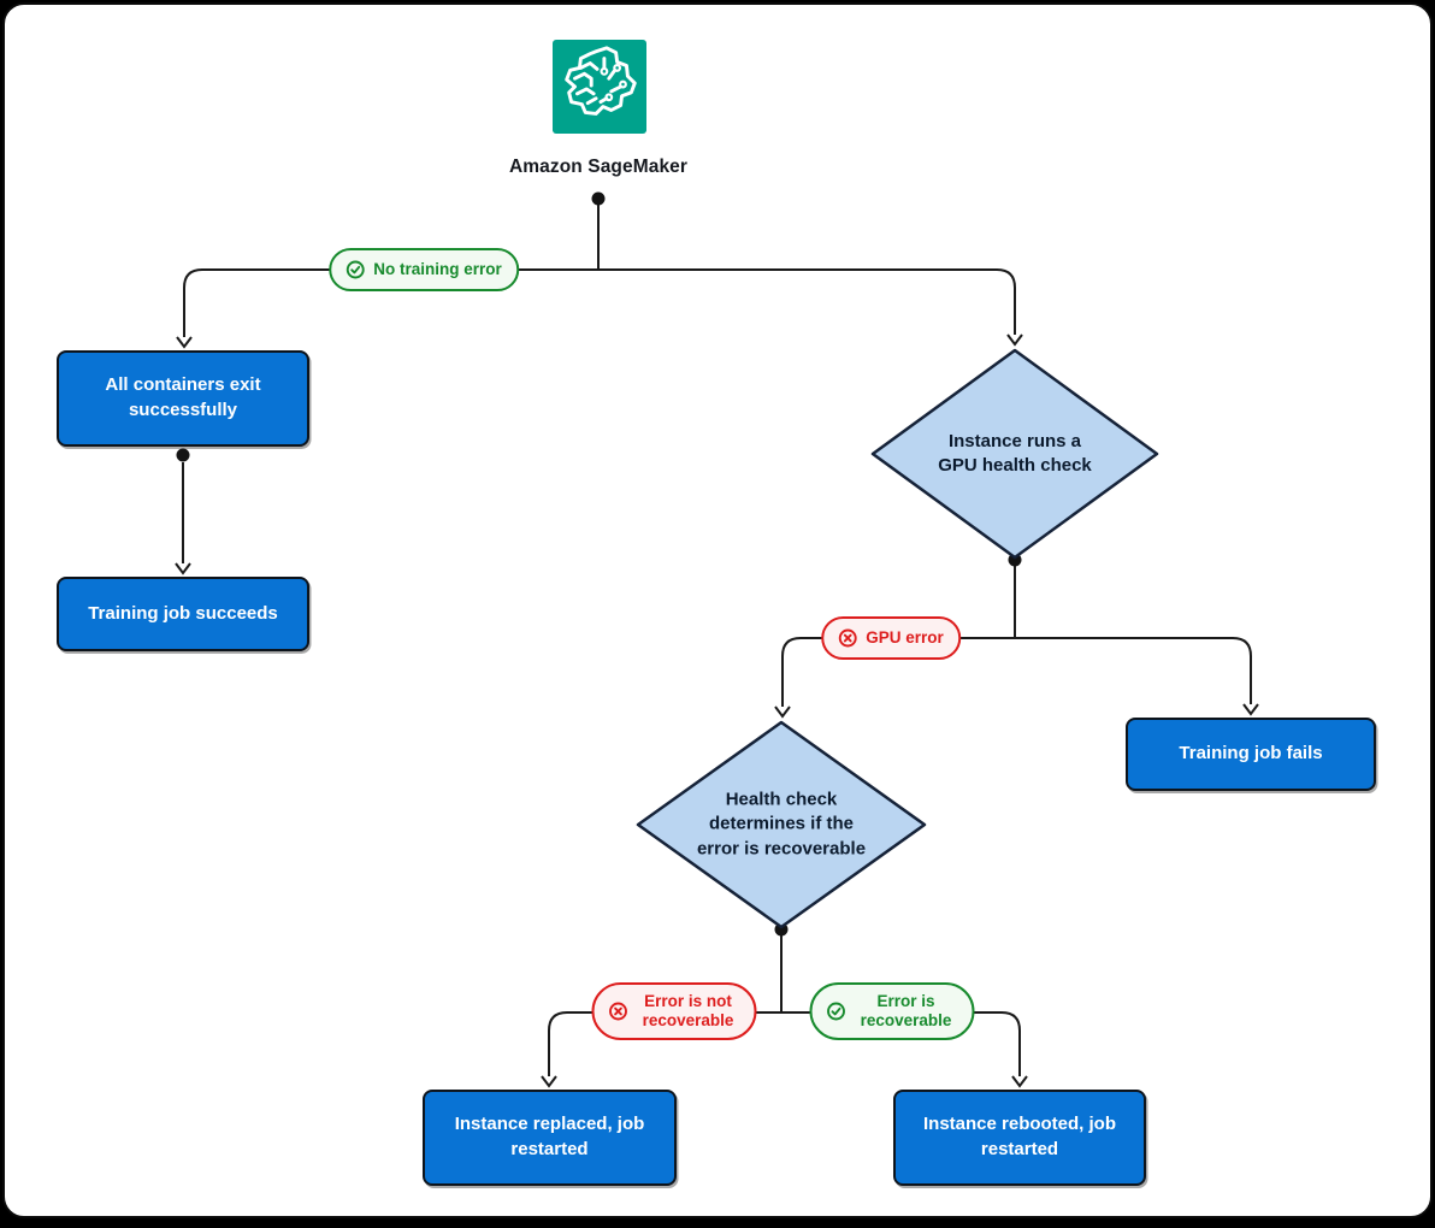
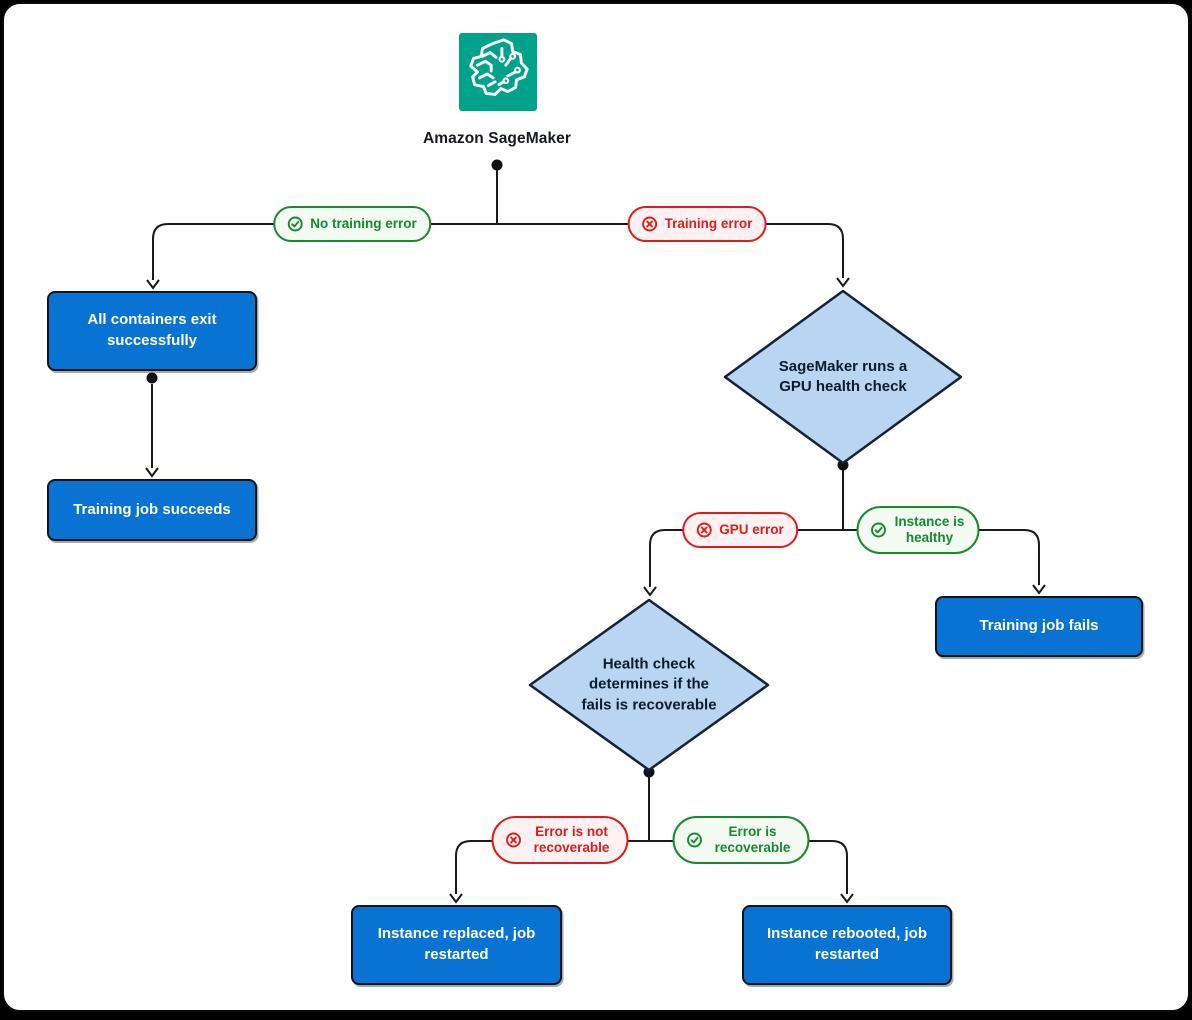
  Amazon SageMaker
  All containers exit successfully
  Training job succeeds
  Training job fails
  Instance replaced, job restarted
  Instance rebooted, job restarted
- Instance runs a GPU health check
+ SageMaker runs a GPU health check
- Health check determines if the error is recoverable
+ Health check determines if the fails is recoverable
  No training error
+ Training error
  GPU error
+ Instance is healthy
  Error is not recoverable
  Error is recoverable
